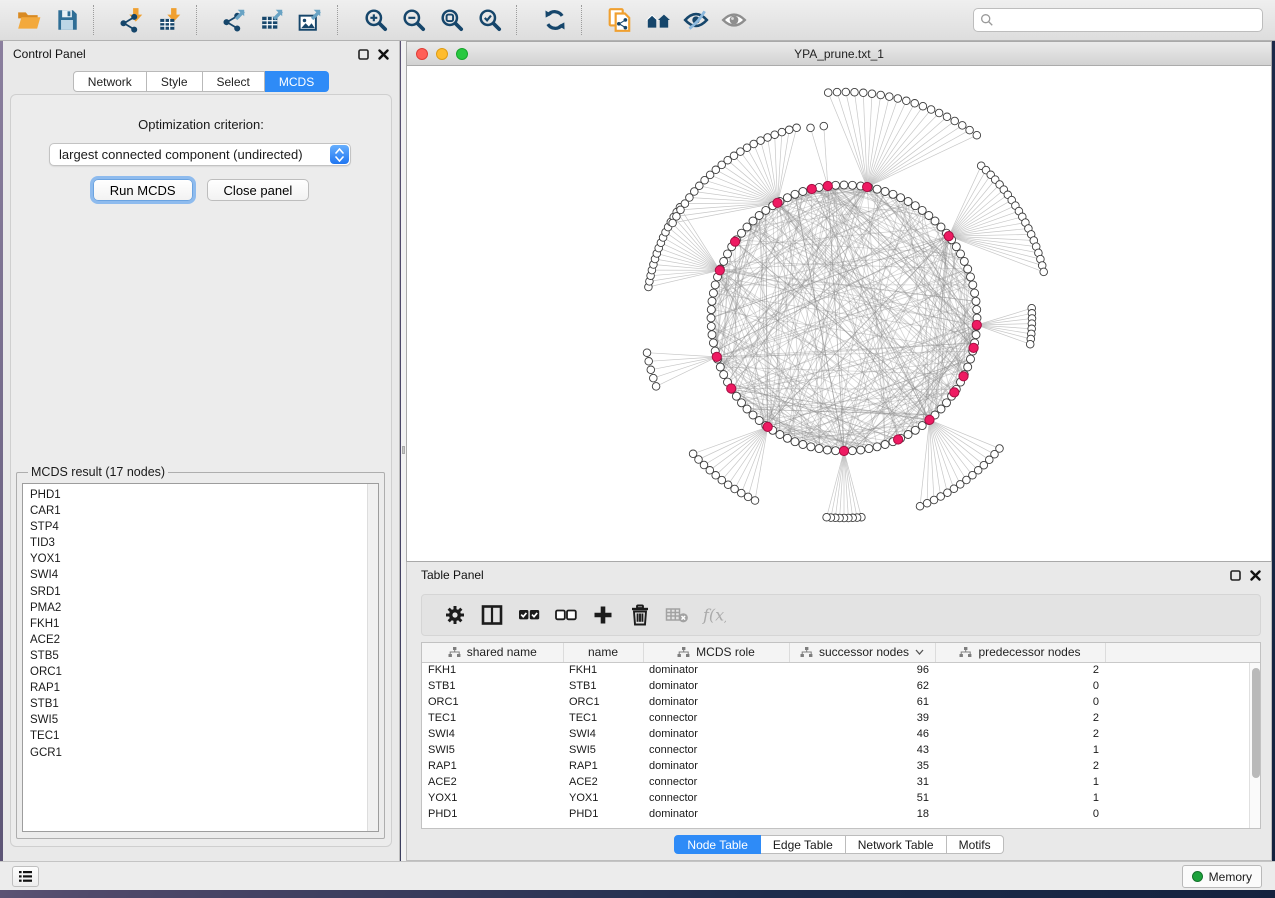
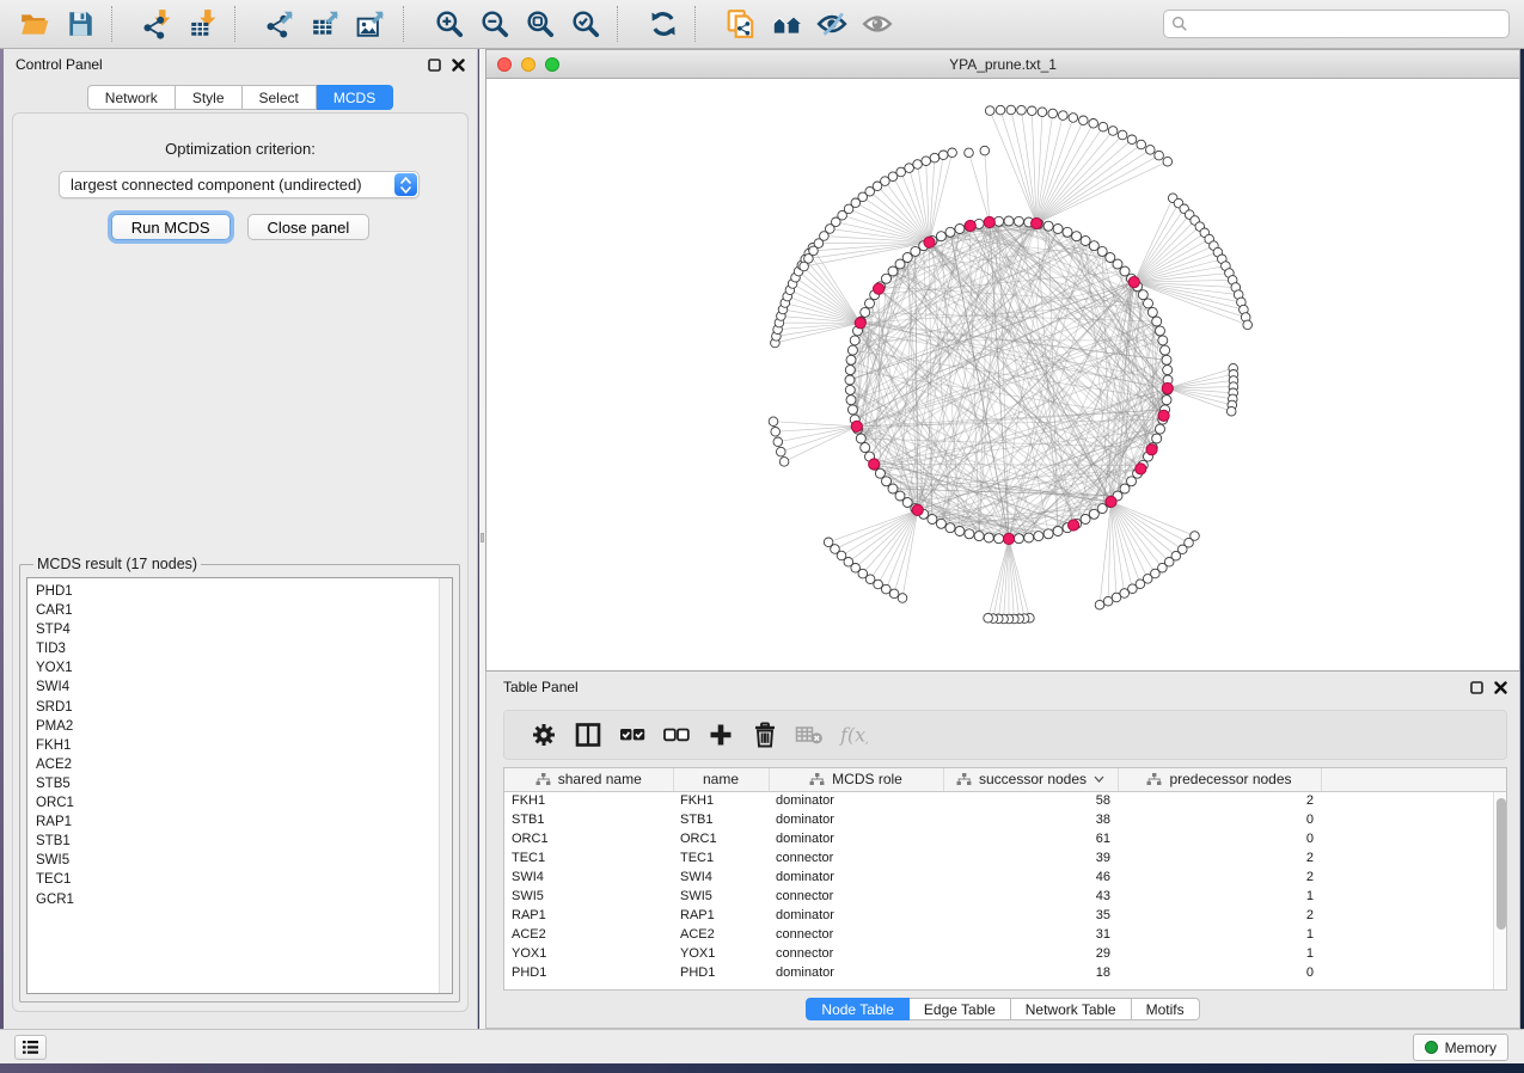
  Control Panel
  Network
  Style
  Select
  MCDS
  Optimization criterion:
  largest connected component (undirected)
  Run MCDS
  Close panel
  MCDS result (17 nodes)
  PHD1
  CAR1
  STP4
  TID3
  YOX1
  SWI4
  SRD1
  PMA2
  FKH1
  ACE2
  STB5
  ORC1
  RAP1
  STB1
  SWI5
  TEC1
  GCR1
  YPA_prune.txt_1
  Table Panel
  f(x
  shared name	name	MCDS role	successor nodes	predecessor nodes
- FKH1	FKH1	dominator	96	2
+ FKH1	FKH1	dominator	58	2
- STB1	STB1	dominator	62	0
+ STB1	STB1	dominator	38	0
  ORC1	ORC1	dominator	61	0
  TEC1	TEC1	connector	39	2
  SWI4	SWI4	dominator	46	2
  SWI5	SWI5	connector	43	1
  RAP1	RAP1	dominator	35	2
  ACE2	ACE2	connector	31	1
- YOX1	YOX1	connector	51	1
+ YOX1	YOX1	connector	29	1
  PHD1	PHD1	dominator	18	0
  Node Table
  Edge Table
  Network Table
  Motifs
  Memory
